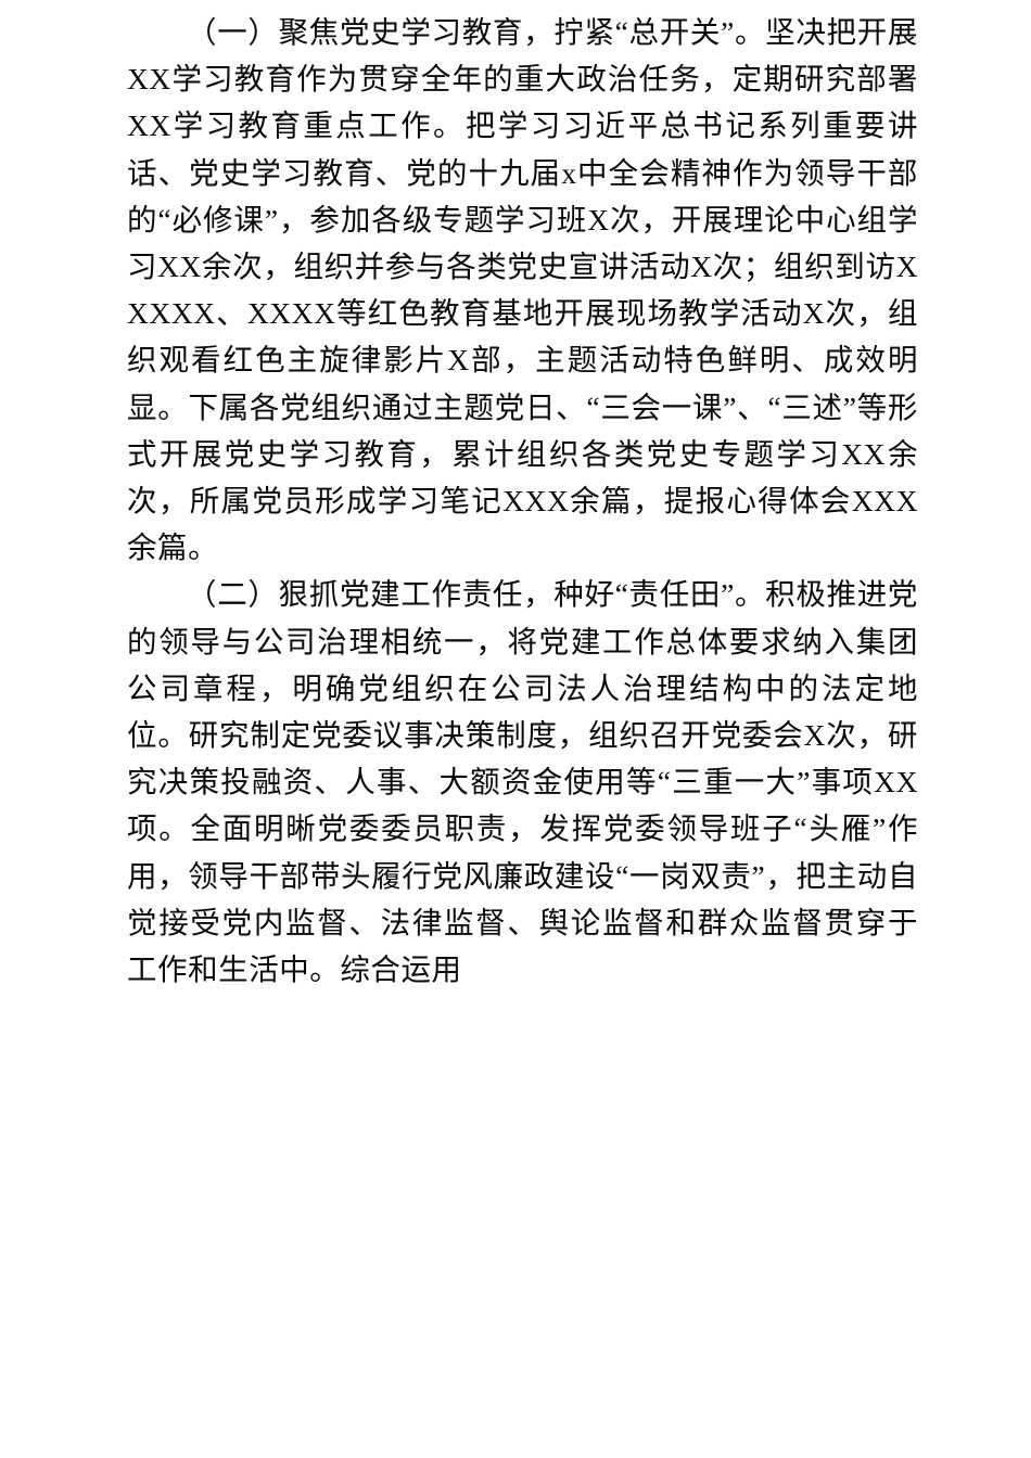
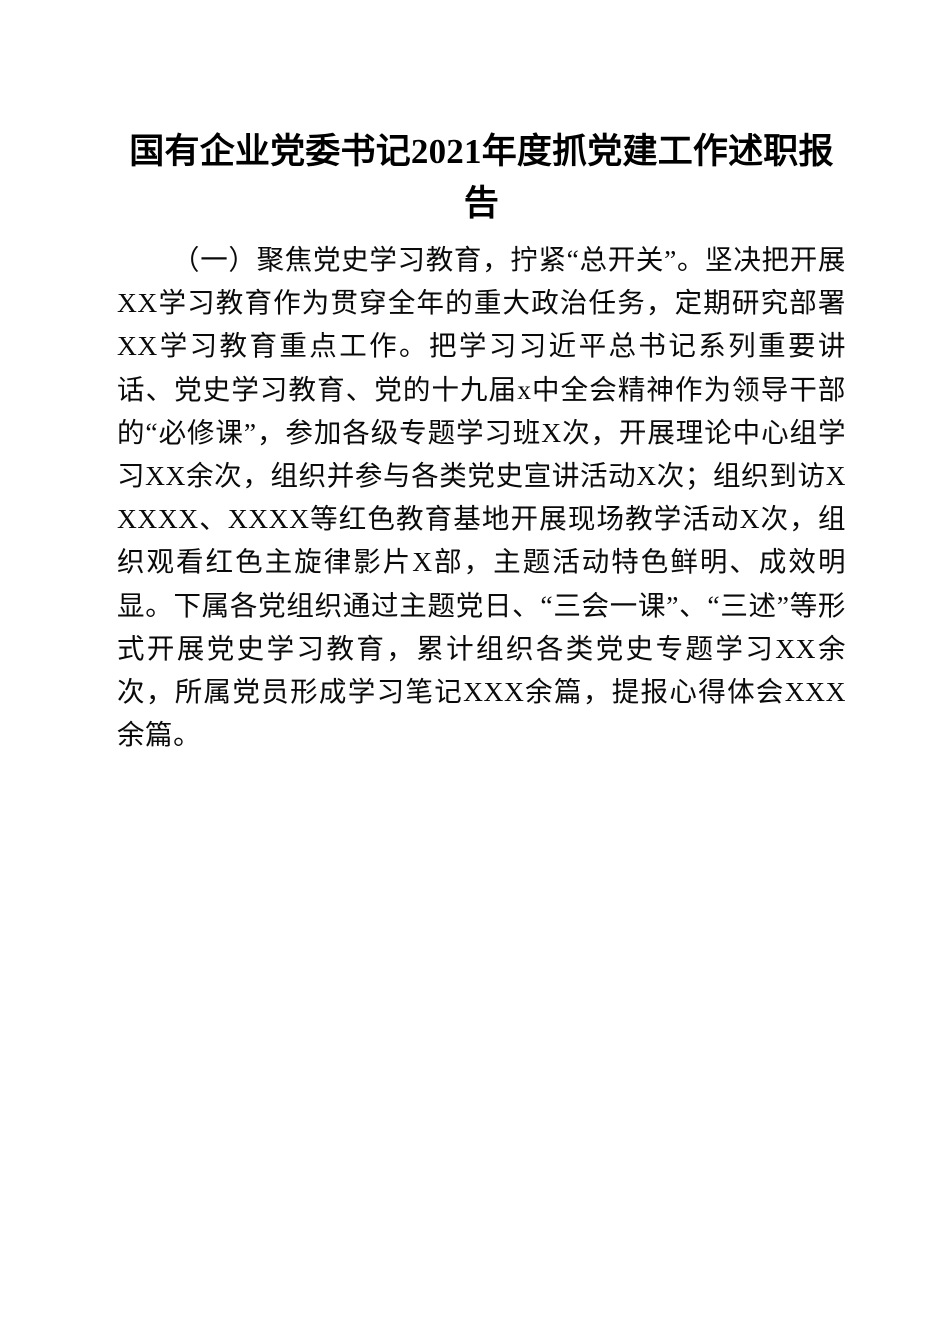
+ 国有企业党委书记2021年度抓党建工作述职报告
  （一）聚焦党史学习教育，拧紧“总开关”。坚决把开展XX学习教育作为贯穿全年的重大政治任务，定期研究部署XX学习教育重点工作。把学习习近平总书记系列重要讲话、党史学习教育、党的十九届x中全会精神作为领导干部的“必修课”，参加各级专题学习班X次，开展理论中心组学习XX余次，组织并参与各类党史宣讲活动X次；组织到访XXXXX、XXXX等红色教育基地开展现场教学活动X次，组织观看红色主旋律影片X部，主题活动特色鲜明、成效明显。下属各党组织通过主题党日、“三会一课”、“三述”等形式开展党史学习教育，累计组织各类党史专题学习XX余次，所属党员形成学习笔记XXX余篇，提报心得体会XXX余篇。
- （二）狠抓党建工作责任，种好“责任田”。积极推进党的领导与公司治理相统一，将党建工作总体要求纳入集团公司章程，明确党组织在公司法人治理结构中的法定地位。研究制定党委议事决策制度，组织召开党委会X次，研究决策投融资、人事、大额资金使用等“三重一大”事项XX项。全面明晰党委委员职责，发挥党委领导班子“头雁”作用，领导干部带头履行党风廉政建设“一岗双责”，把主动自觉接受党内监督、法律监督、舆论监督和群众监督贯穿于工作和生活中。综合运用
